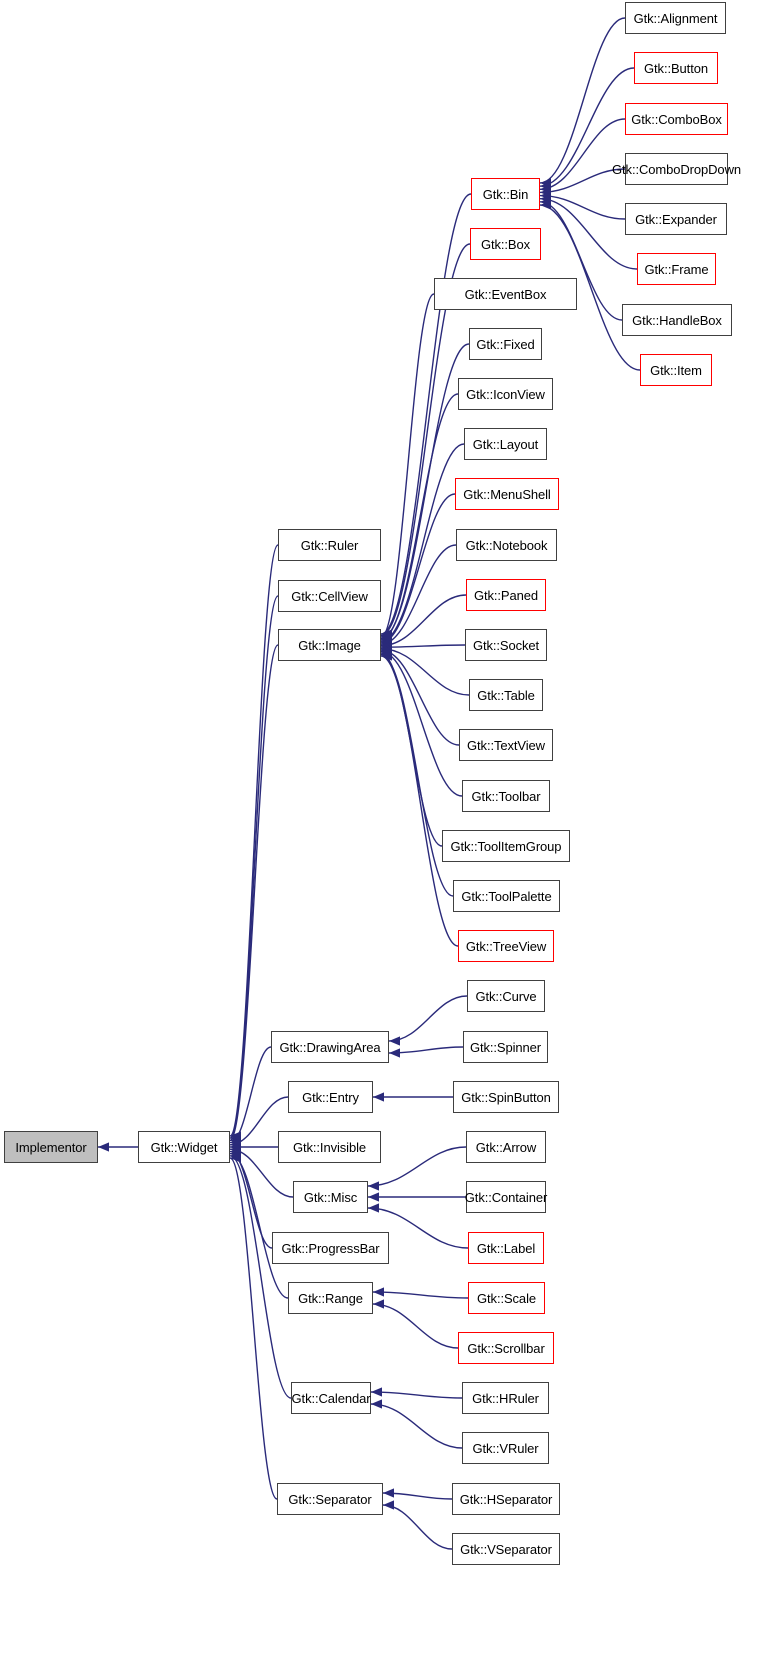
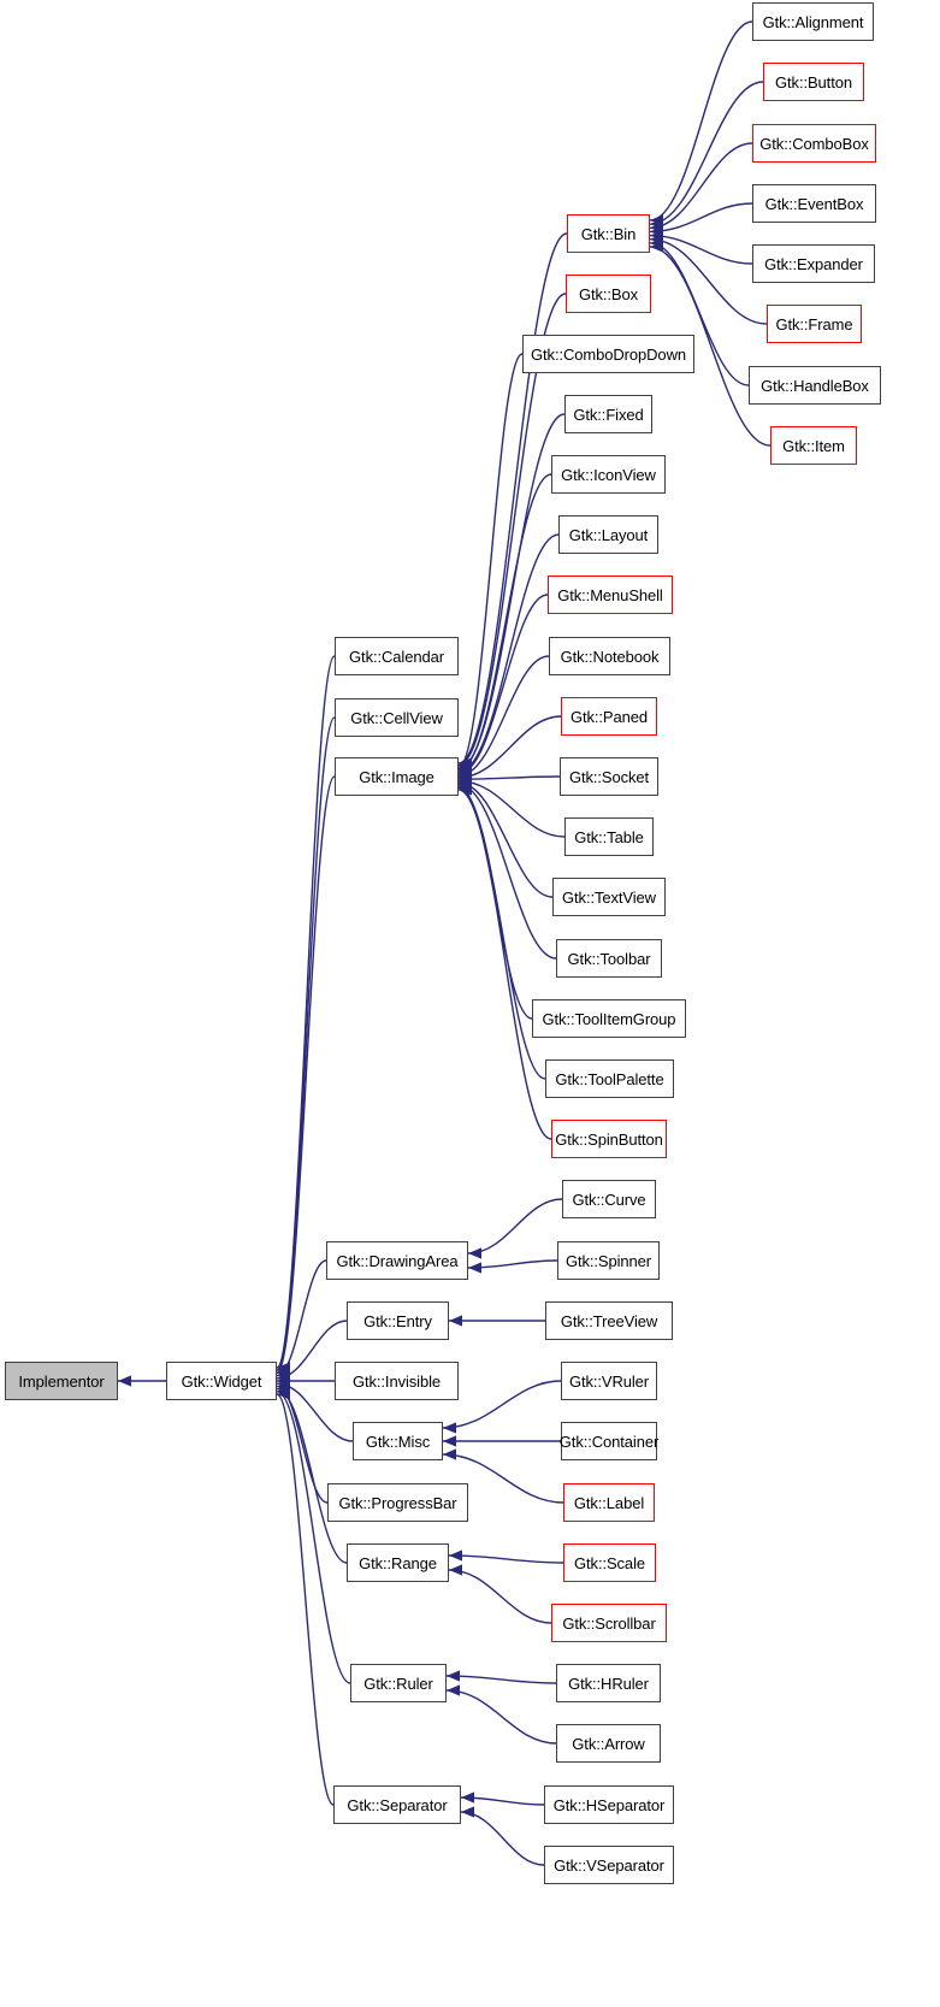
  Implementor
  Gtk::Widget
- Gtk::Ruler
+ Gtk::Calendar
  Gtk::CellView
  Gtk::Image
  Gtk::DrawingArea
  Gtk::Entry
  Gtk::Invisible
  Gtk::Misc
  Gtk::ProgressBar
  Gtk::Range
- Gtk::Calendar
+ Gtk::Ruler
  Gtk::Separator
  Gtk::Bin
  Gtk::Box
- Gtk::EventBox
+ Gtk::ComboDropDown
  Gtk::Fixed
  Gtk::IconView
  Gtk::Layout
  Gtk::MenuShell
  Gtk::Notebook
  Gtk::Paned
  Gtk::Socket
  Gtk::Table
  Gtk::TextView
  Gtk::Toolbar
  Gtk::ToolItemGroup
  Gtk::ToolPalette
- Gtk::TreeView
+ Gtk::SpinButton
  Gtk::Curve
  Gtk::Spinner
- Gtk::SpinButton
+ Gtk::TreeView
- Gtk::Arrow
+ Gtk::VRuler
  Gtk::Container
  Gtk::Label
  Gtk::Scale
  Gtk::Scrollbar
  Gtk::HRuler
- Gtk::VRuler
+ Gtk::Arrow
  Gtk::HSeparator
  Gtk::VSeparator
  Gtk::Alignment
  Gtk::Button
  Gtk::ComboBox
- Gtk::ComboDropDown
+ Gtk::EventBox
  Gtk::Expander
  Gtk::Frame
  Gtk::HandleBox
  Gtk::Item
